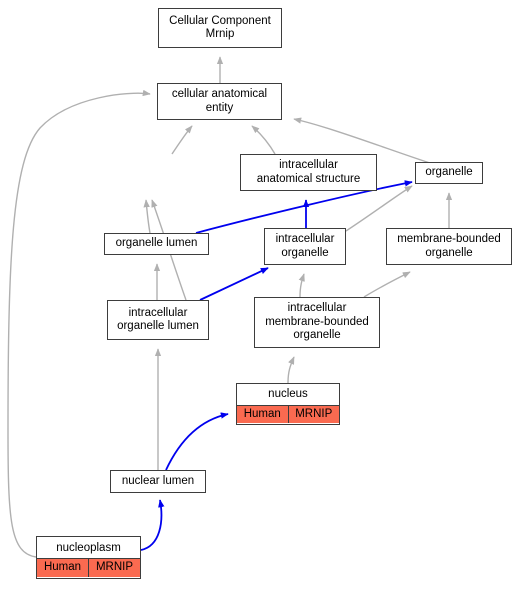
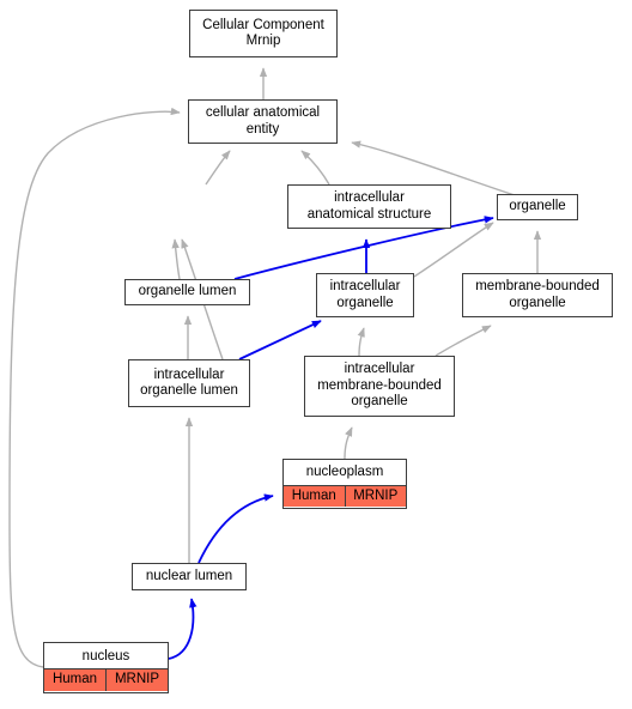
  Cellular Component
  Mrnip
  cellular anatomical
  entity
  intracellular
  anatomical structure
  organelle
  organelle lumen
  intracellular
  organelle
  membrane-bounded
  organelle
  intracellular
  organelle lumen
  intracellular
  membrane-bounded
  organelle
- nucleus
+ nucleoplasm
  Human
  MRNIP
  nuclear lumen
- nucleoplasm
+ nucleus
  Human
  MRNIP
